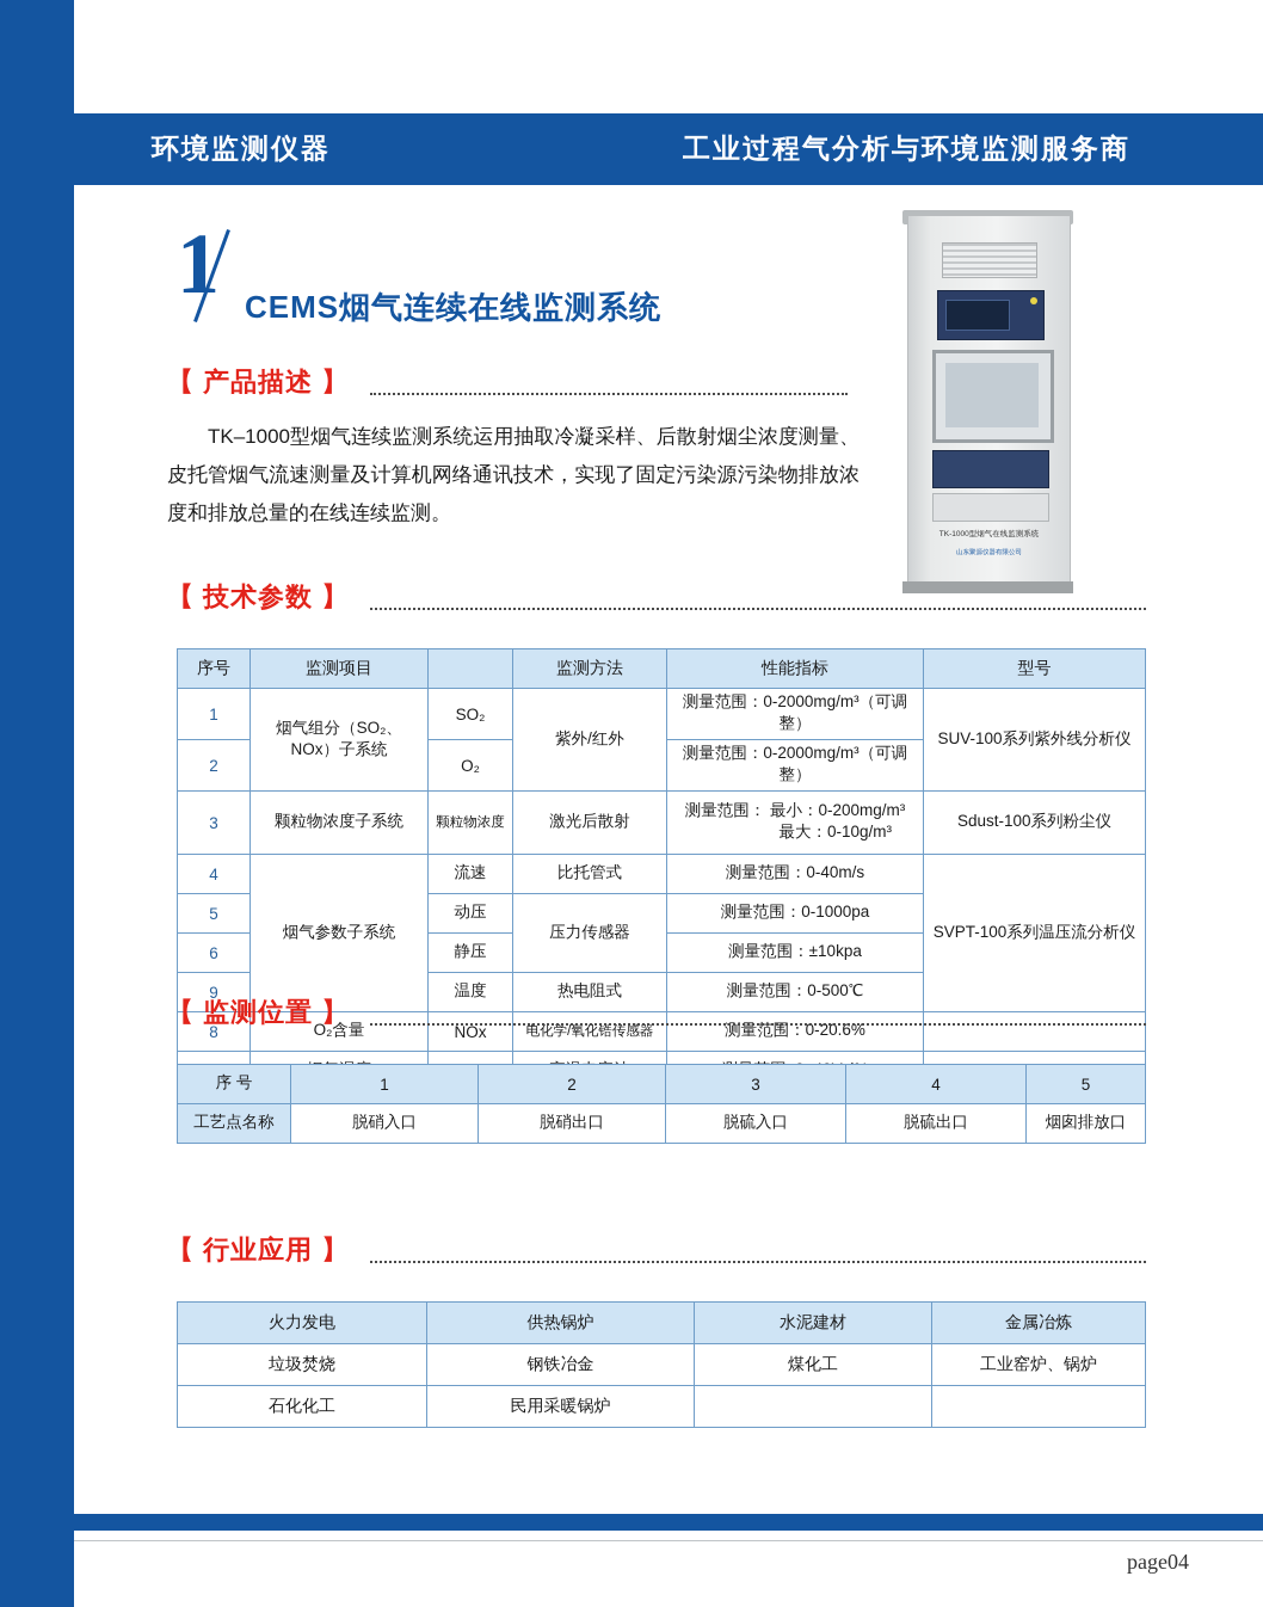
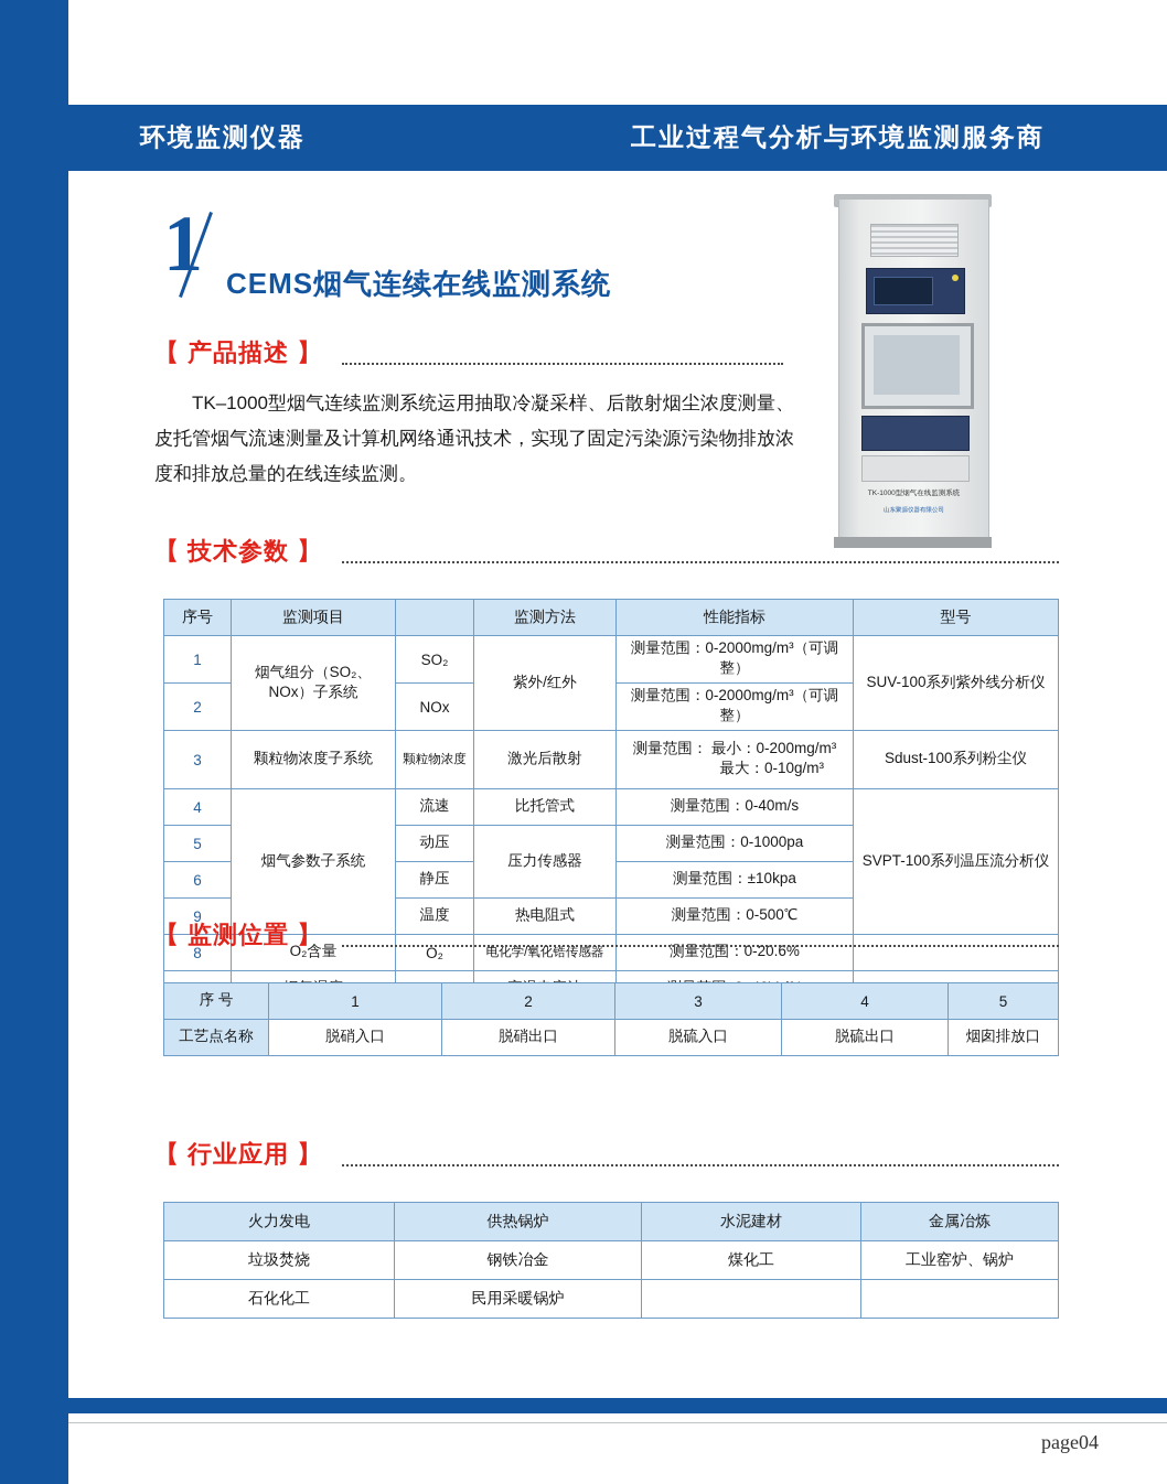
  环境监测仪器
  工业过程气分析与环境监测服务商
  1
  CEMS烟气连续在线监测系统
  【 产品描述 】
  TK–1000型烟气连续监测系统运用抽取冷凝采样、后散射烟尘浓度测量、皮托管烟气流速测量及计算机网络通讯技术，实现了固定污染源污染物排放浓度和排放总量的在线连续监测。
  【 技术参数 】
  序号	监测项目		监测方法	性能指标	型号
  1	烟气组分（SO₂、NOx）子系统	SO₂	紫外/红外	测量范围：0-2000mg/m³（可调整）	SUV-100系列紫外线分析仪
- 2	O₂	测量范围：0-2000mg/m³（可调整）
+ 2	NOx	测量范围：0-2000mg/m³（可调整）
  3	颗粒物浓度子系统	颗粒物浓度	激光后散射	测量范围： 最小：0-200mg/m³ 最大：0-10g/m³	Sdust-100系列粉尘仪
  4	烟气参数子系统	流速	比托管式	测量范围：0-40m/s	SVPT-100系列温压流分析仪
  5	动压	压力传感器	测量范围：0-1000pa
  6	静压	测量范围：±10kpa
  9	温度	热电阻式	测量范围：0-500℃
- 8	O₂含量	NOx	电化学/氧化锆传感器	测量范围：0-20.6%
+ 8	O₂含量	O₂	电化学/氧化锆传感器	测量范围：0-20.6%
  【 监测位置 】
  序 号	1	2	3	4	5
  工艺点名称	脱硝入口	脱硝出口	脱硫入口	脱硫出口	烟囱排放口
  【 行业应用 】
  火力发电	供热锅炉	水泥建材	金属冶炼
  垃圾焚烧	钢铁冶金	煤化工	工业窑炉、锅炉
  石化化工	民用采暖锅炉
  page04
